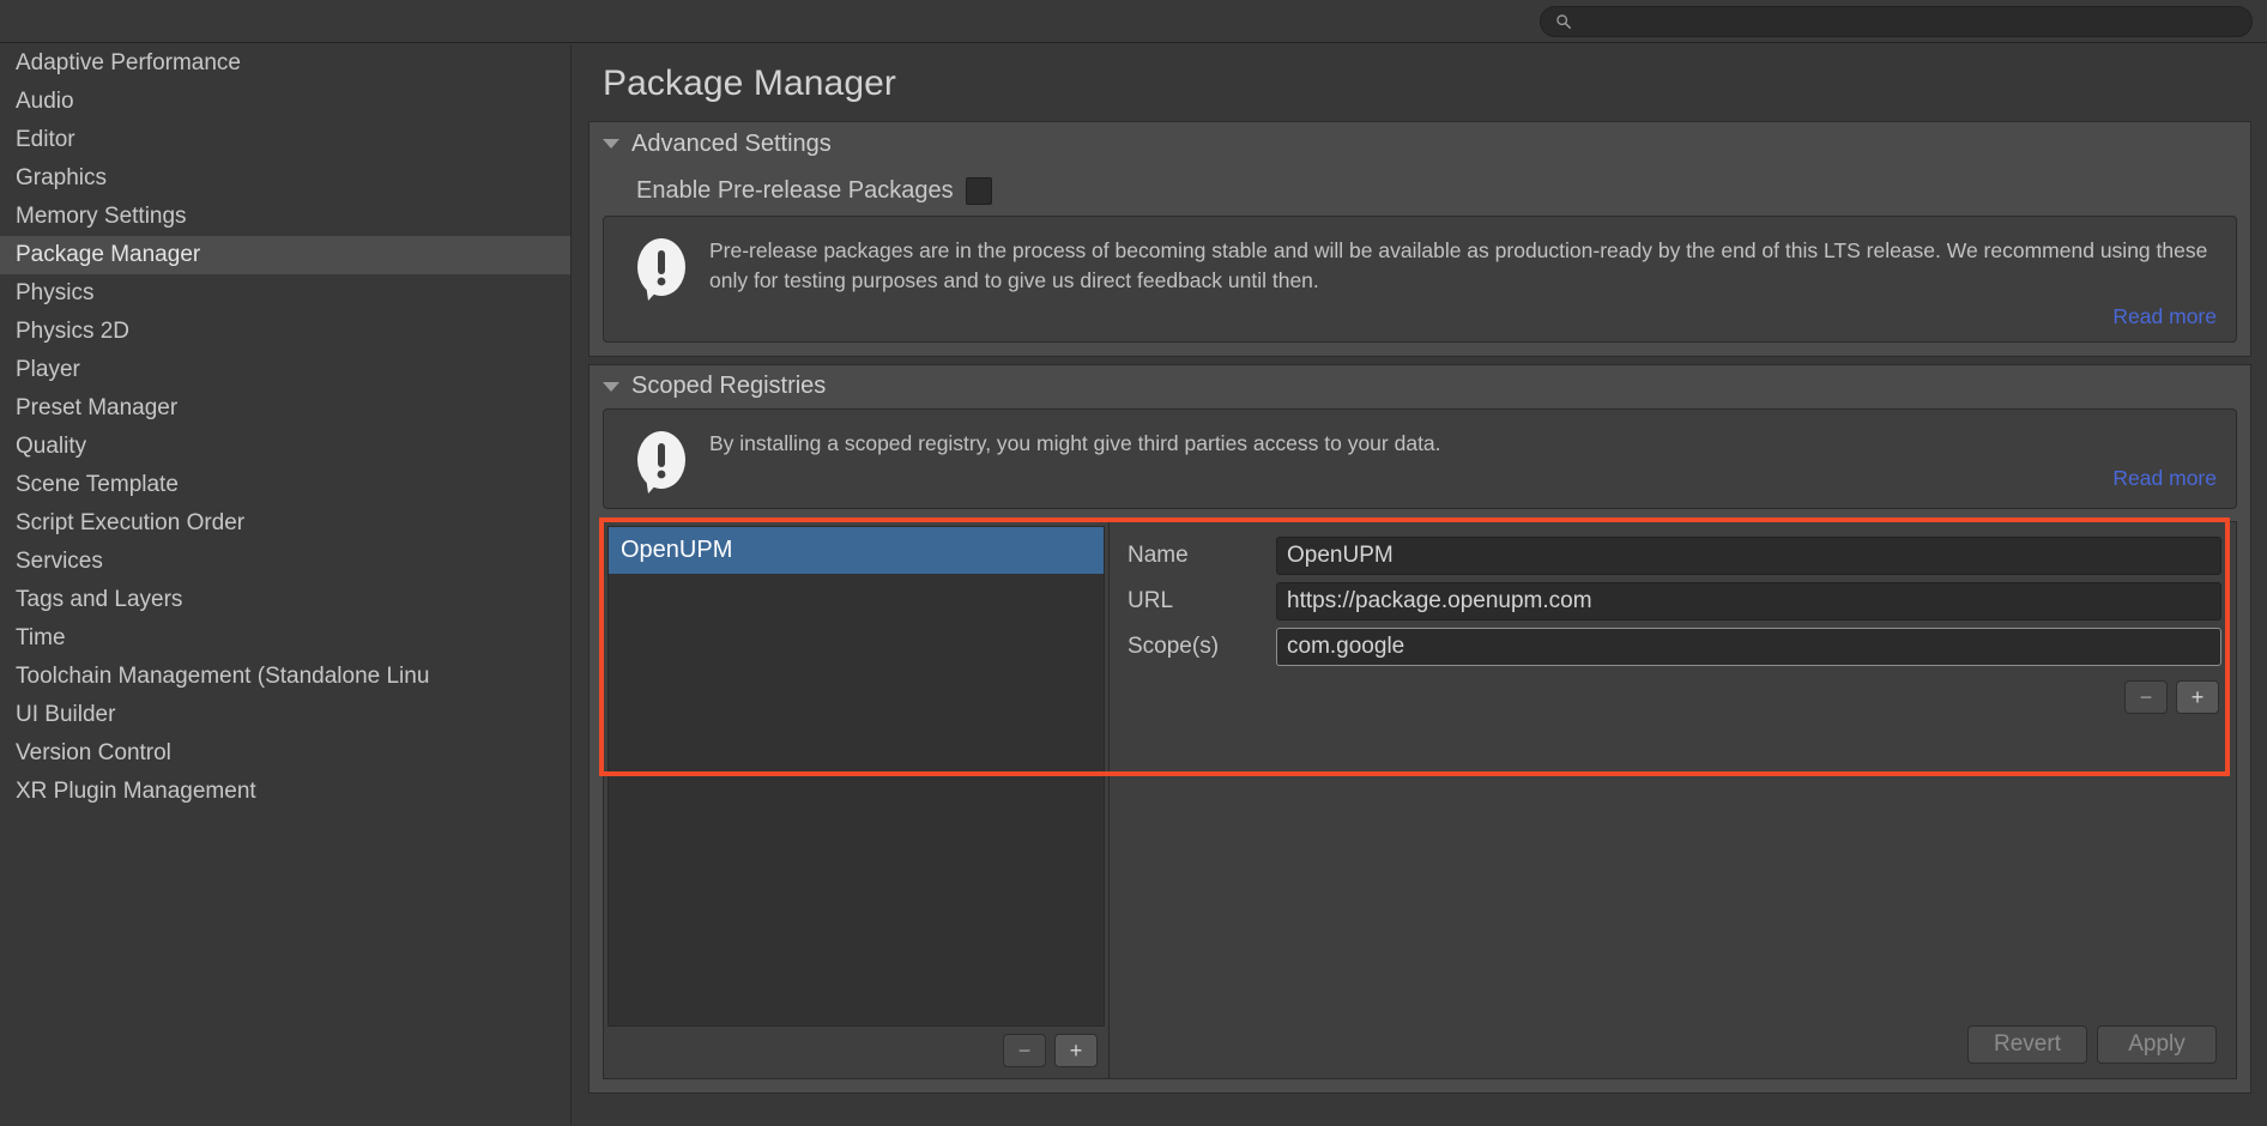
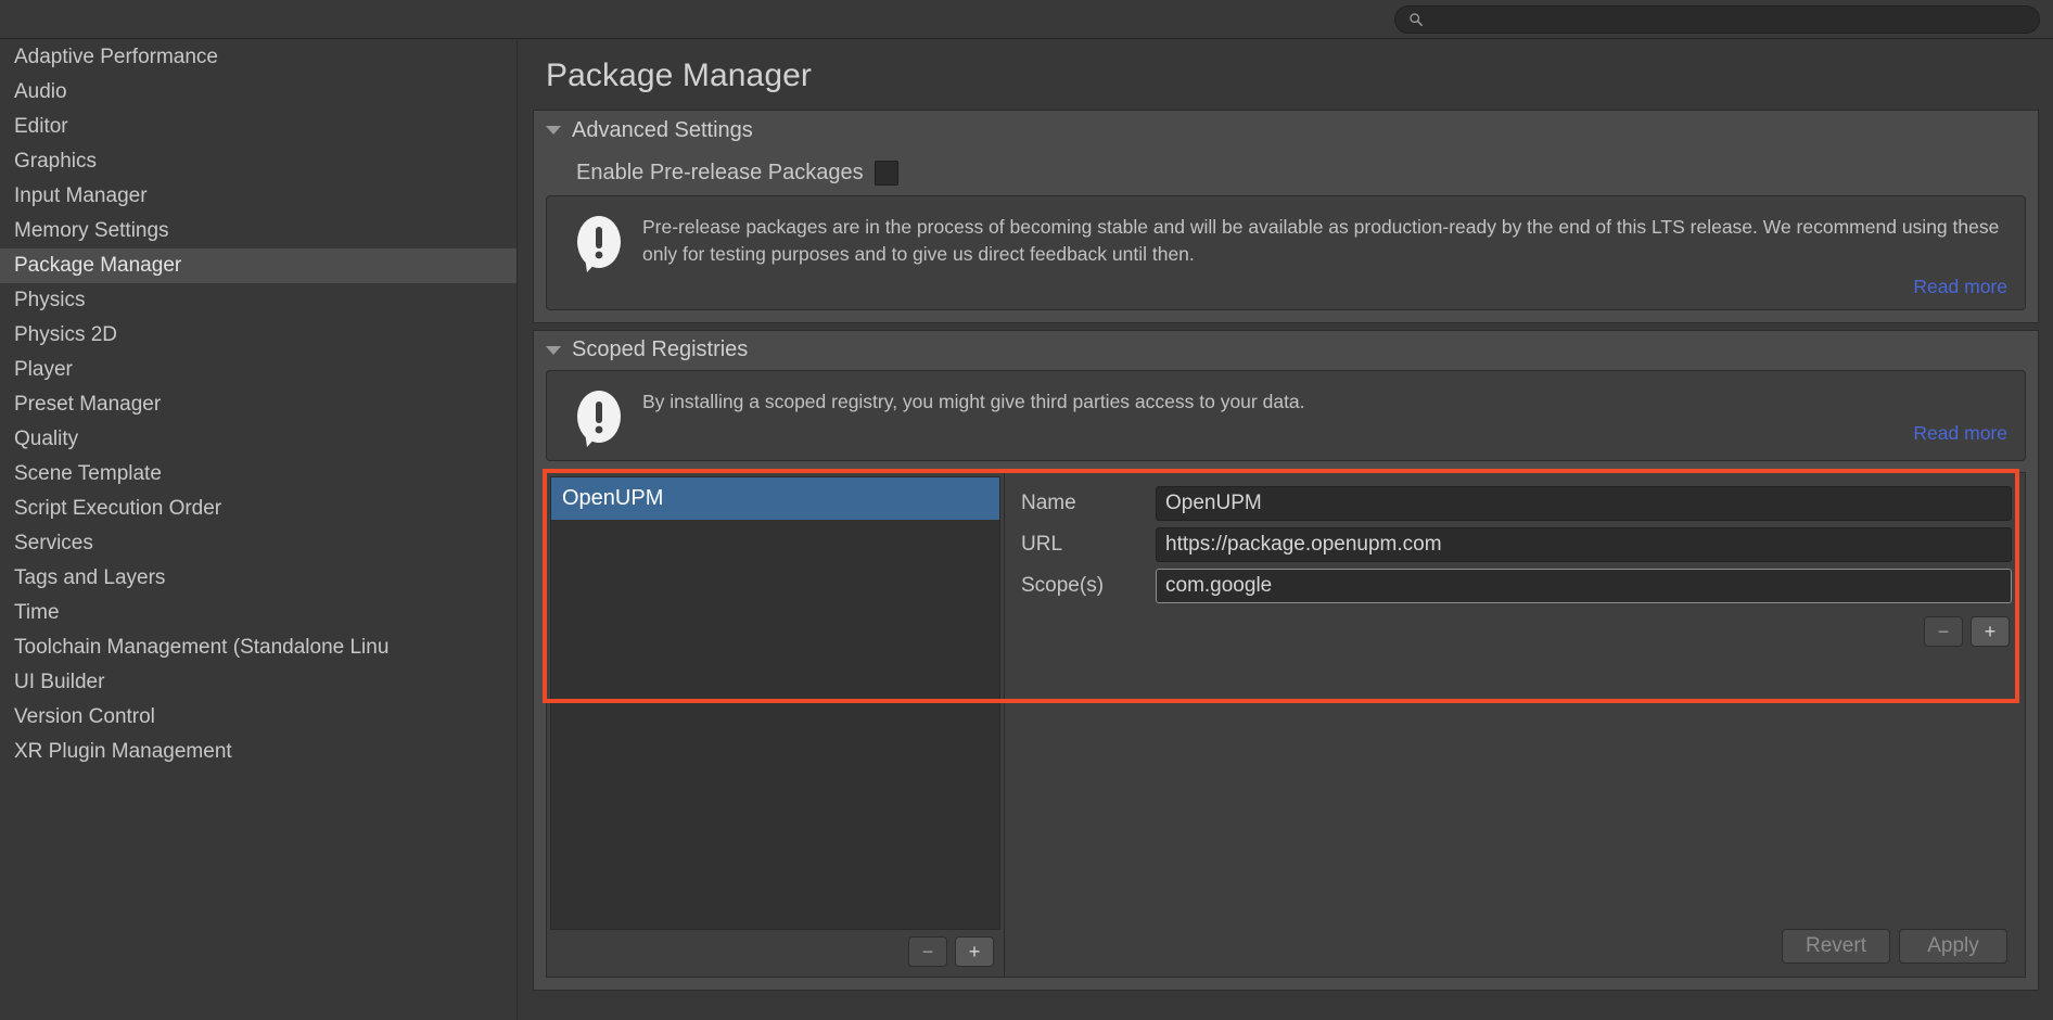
  Adaptive Performance
  Audio
  Editor
  Graphics
+ Input Manager
  Memory Settings
  Package Manager
  Physics
  Physics 2D
  Player
  Preset Manager
  Quality
  Scene Template
  Script Execution Order
  Services
  Tags and Layers
  Time
  Toolchain Management (Standalone Linu
  UI Builder
  Version Control
  XR Plugin Management
  Package Manager
  Advanced Settings
  Enable Pre-release Packages
  Pre-release packages are in the process of becoming stable and will be available as production-ready by the end of this LTS release. We recommend using these only for testing purposes and to give us direct feedback until then.
  Read more
  Scoped Registries
  By installing a scoped registry, you might give third parties access to your data.
  Read more
  OpenUPM
  −
  +
  Name
  OpenUPM
  URL
  https://package.openupm.com
  Scope(s)
  com.google
  −
  +
  Revert
  Apply
